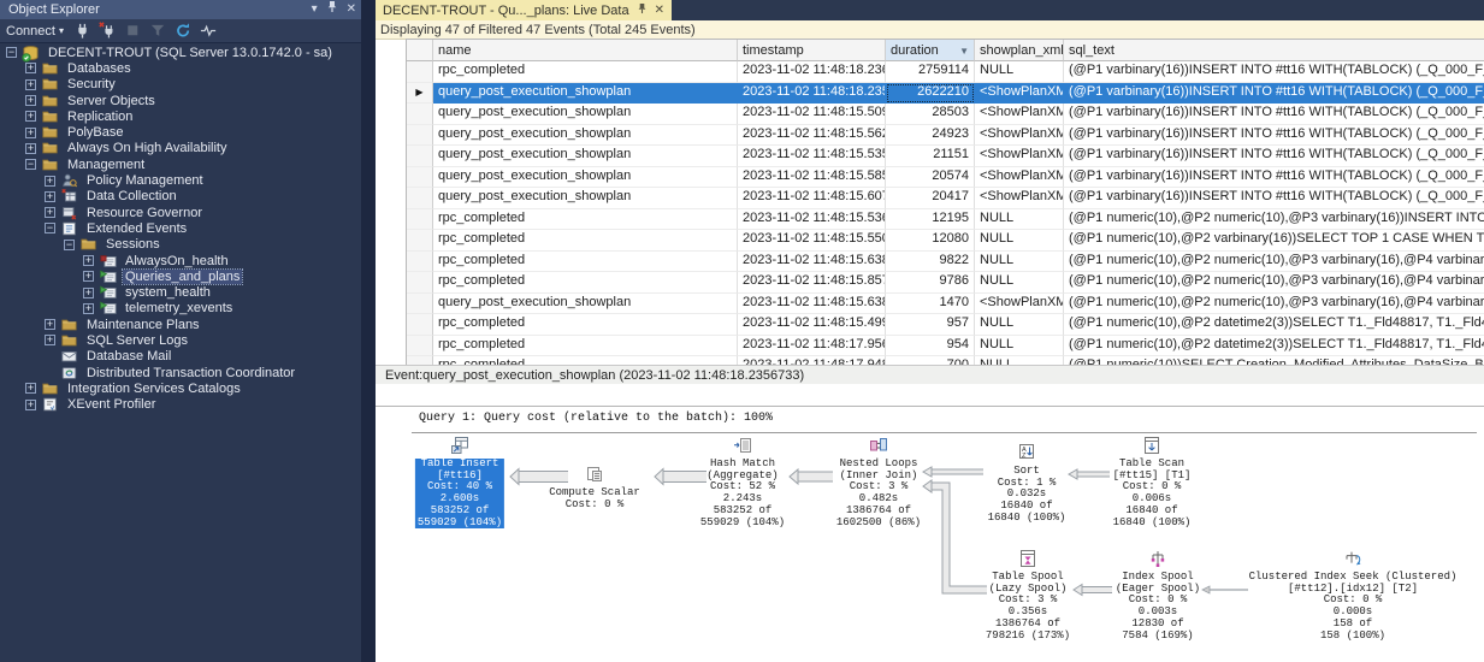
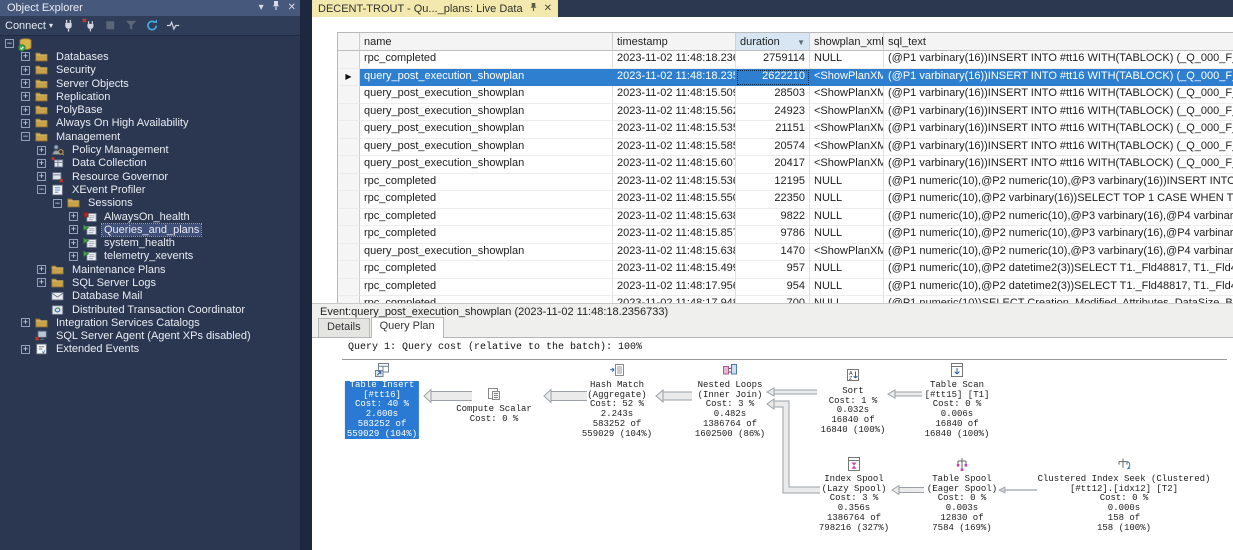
  Object Explorer
  ▾
  ✕
  Connect
  ▾
  −
- DECENT-TROUT (SQL Server 13.0.1742.0 - sa)
  +
  Databases
  +
  Security
  +
  Server Objects
  +
  Replication
  +
  PolyBase
  +
  Always On High Availability
  −
  Management
  +
  Policy Management
  +
  Data Collection
  +
  Resource Governor
  −
- Extended Events
+ XEvent Profiler
  −
  Sessions
  +
  AlwaysOn_health
  +
  Queries_and_plans
  +
  system_health
  +
  telemetry_xevents
  +
  Maintenance Plans
  +
  SQL Server Logs
  Database Mail
  Distributed Transaction Coordinator
  +
  Integration Services Catalogs
+ SQL Server Agent (Agent XPs disabled)
  +
- XEvent Profiler
+ Extended Events
  DECENT-TROUT - Qu..._plans: Live Data
  ✕
- Displaying 47 of Filtered 47 Events (Total 245 Events)
  name
  timestamp
  duration
  ▼
  showplan_xml
  sql_text
  rpc_completed
  2023-11-02 11:48:18.236
  2759114
  NULL
  (@P1 varbinary(16))INSERT INTO #tt16 WITH(TABLOCK) (_Q_000_F
  ▶
  query_post_execution_showplan
  2023-11-02 11:48:18.23
  2622210
  <ShowPlanXM
  (@P1 varbinary(16))INSERT INTO #tt16 WITH(TABLOCK) (_Q_000_F
  query_post_execution_showplan
  2023-11-02 11:48:15.509
  28503
  <ShowPlanXM
  (@P1 varbinary(16))INSERT INTO #tt16 WITH(TABLOCK) (_Q_000_F
  query_post_execution_showplan
  2023-11-02 11:48:15.562
  24923
  <ShowPlanXM
  (@P1 varbinary(16))INSERT INTO #tt16 WITH(TABLOCK) (_Q_000_F
  query_post_execution_showplan
  2023-11-02 11:48:15.535
  21151
  <ShowPlanXM
  (@P1 varbinary(16))INSERT INTO #tt16 WITH(TABLOCK) (_Q_000_F
  query_post_execution_showplan
  2023-11-02 11:48:15.585
  20574
  <ShowPlanXM
  (@P1 varbinary(16))INSERT INTO #tt16 WITH(TABLOCK) (_Q_000_F
  query_post_execution_showplan
  2023-11-02 11:48:15.607
  20417
  <ShowPlanXM
  (@P1 varbinary(16))INSERT INTO #tt16 WITH(TABLOCK) (_Q_000_F
  rpc_completed
  2023-11-02 11:48:15.536
  12195
  NULL
  (@P1 numeric(10),@P2 numeric(10),@P3 varbinary(16))INSERT INTO
  rpc_completed
  2023-11-02 11:48:15.550
- 12080
+ 22350
  NULL
  (@P1 numeric(10),@P2 varbinary(16))SELECT TOP 1 CASE WHEN T
  rpc_completed
  2023-11-02 11:48:15.638
  9822
  NULL
  (@P1 numeric(10),@P2 numeric(10),@P3 varbinary(16),@P4 varbinar
  rpc_completed
  2023-11-02 11:48:15.857
  9786
  NULL
  (@P1 numeric(10),@P2 numeric(10),@P3 varbinary(16),@P4 varbinar
  query_post_execution_showplan
  2023-11-02 11:48:15.638
  1470
  <ShowPlanXM
  (@P1 numeric(10),@P2 numeric(10),@P3 varbinary(16),@P4 varbinar
  rpc_completed
  2023-11-02 11:48:15.499
  957
  NULL
  (@P1 numeric(10),@P2 datetime2(3))SELECT T1._Fld48817, T1._Fld
  rpc_completed
  2023-11-02 11:48:17.956
  954
  NULL
  (@P1 numeric(10),@P2 datetime2(3))SELECT T1._Fld48817, T1._Fld
  Event:query_post_execution_showplan (2023-11-02 11:48:18.2356733)
+ Details
+ Query Plan
  Query 1: Query cost (relative to the batch): 100%
  Table Insert
  [#tt16]
  Cost: 40 %
  2.600s
  583252 of
  559029 (104%)
  Compute Scalar
  Cost: 0 %
  Hash Match
  (Aggregate)
  Cost: 52 %
  2.243s
  583252 of
  559029 (104%)
  Nested Loops
  (Inner Join)
  Cost: 3 %
  0.482s
  1386764 of
  1602500 (86%)
  Sort
  Cost: 1 %
  0.032s
  16840 of
  16840 (100%)
  Table Scan
  [#tt15] [T1]
  Cost: 0 %
  0.006s
  16840 of
  16840 (100%)
- Table Spool
+ Index Spool
  (Lazy Spool)
  Cost: 3 %
  0.356s
  1386764 of
- 798216 (173%)
+ 798216 (327%)
- Index Spool
+ Table Spool
  (Eager Spool)
  Cost: 0 %
  0.003s
  12830 of
  7584 (169%)
  Clustered Index Seek (Clustered)
  [#tt12].[idx12] [T2]
  Cost: 0 %
  0.000s
  158 of
  158 (100%)
